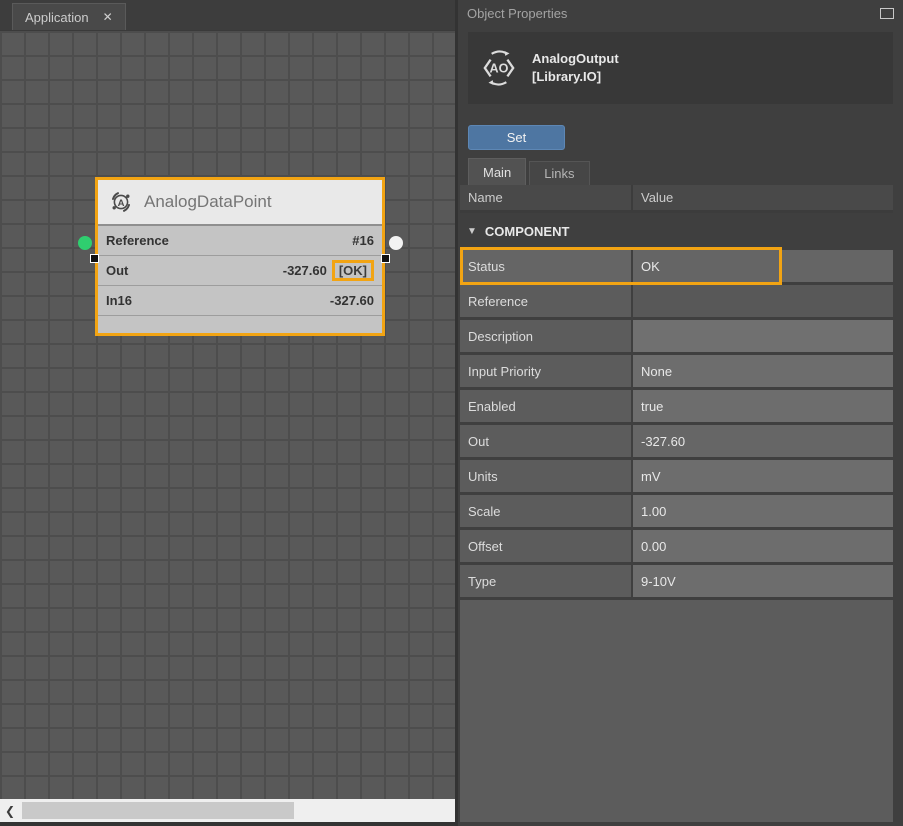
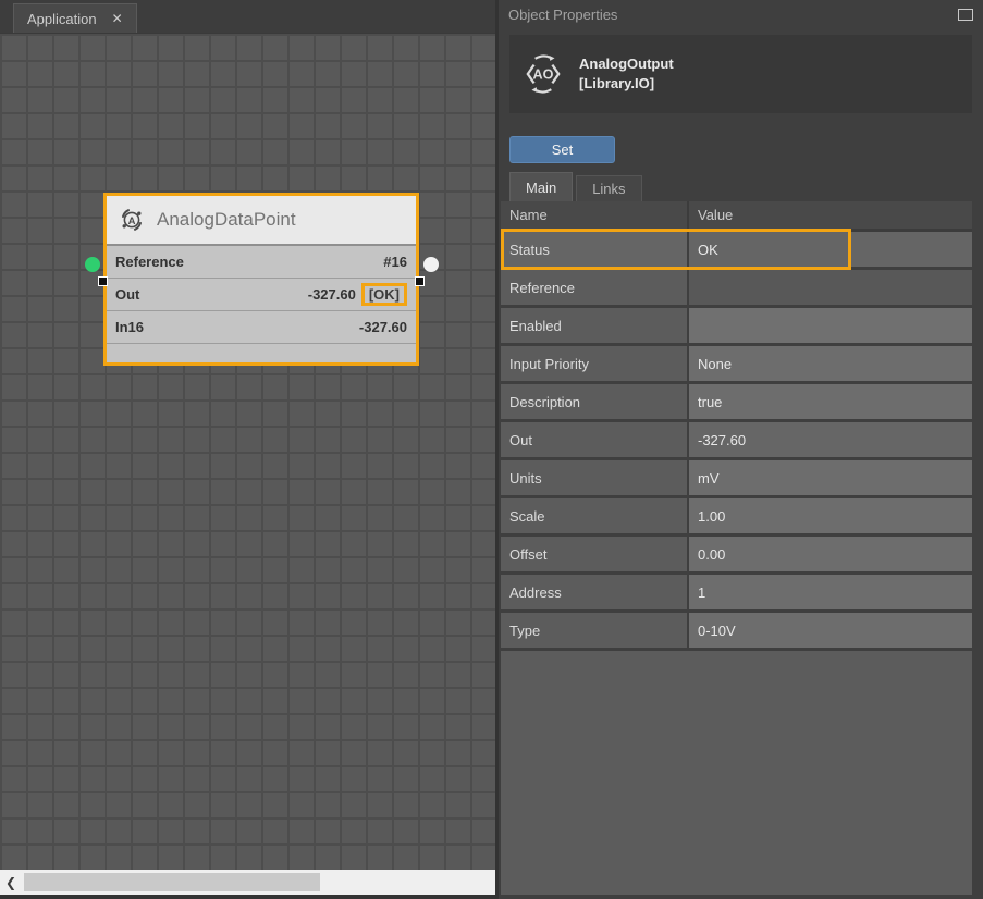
  Application
  ✕
  A
  AnalogDataPoint
  Reference
  #16
  Out
  -327.60
  [OK]
  In16
  -327.60
  ❮
  Object Properties
  AO
  AnalogOutput
  [Library.IO]
  Set
  Main
  Links
  Name
  Value
- ▼
- COMPONENT
  Status
  OK
  Reference
- Description
+ Enabled
  Input Priority
  None
- Enabled
+ Description
  true
  Out
  -327.60
  Units
  mV
  Scale
  1.00
  Offset
  0.00
+ Address
+ 1
  Type
- 9-10V
+ 0-10V
